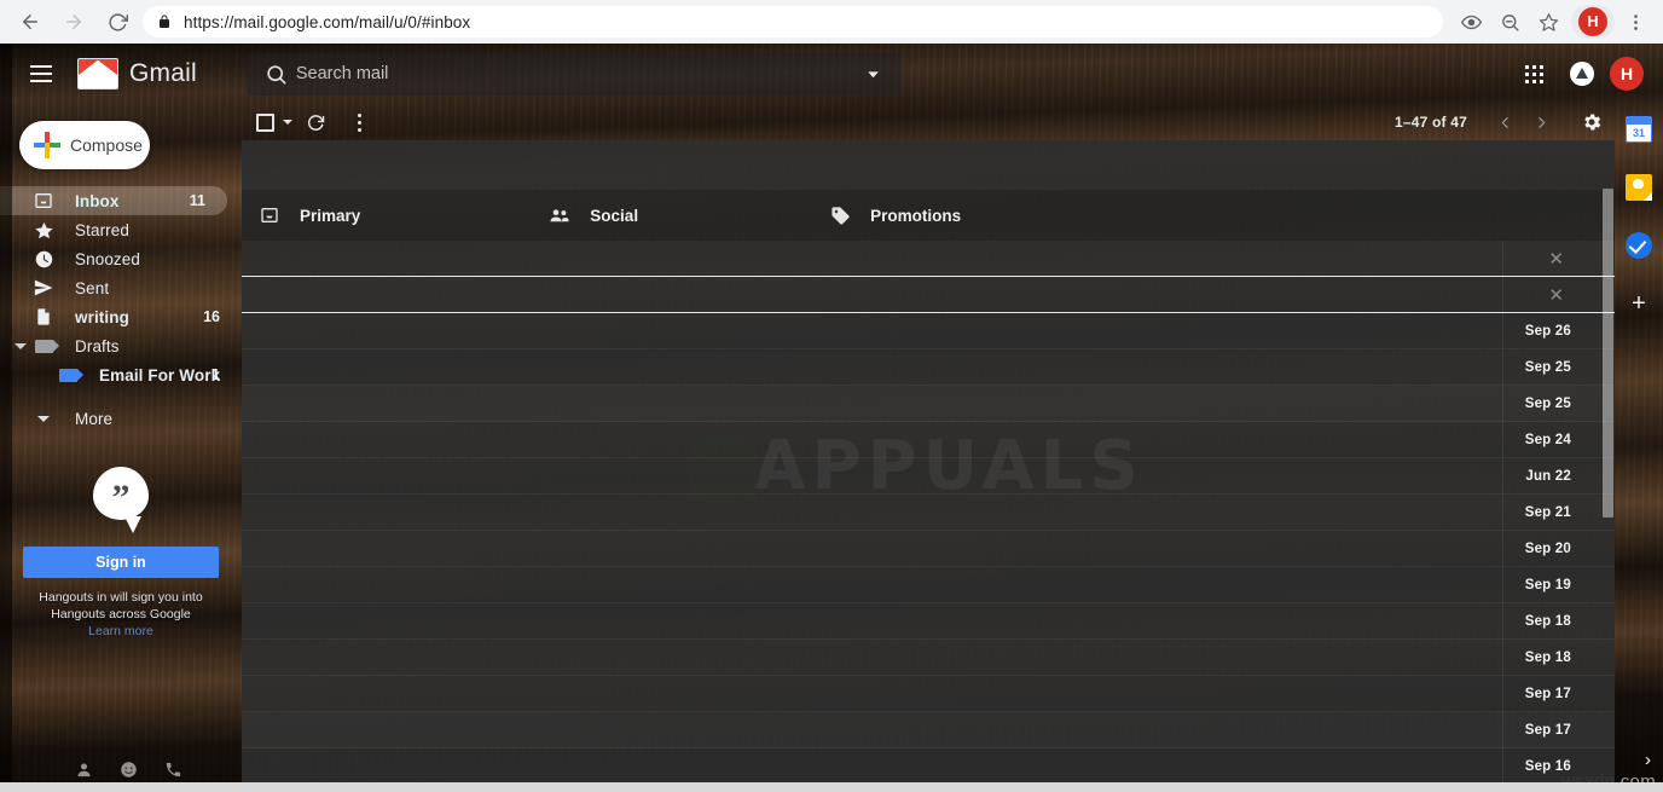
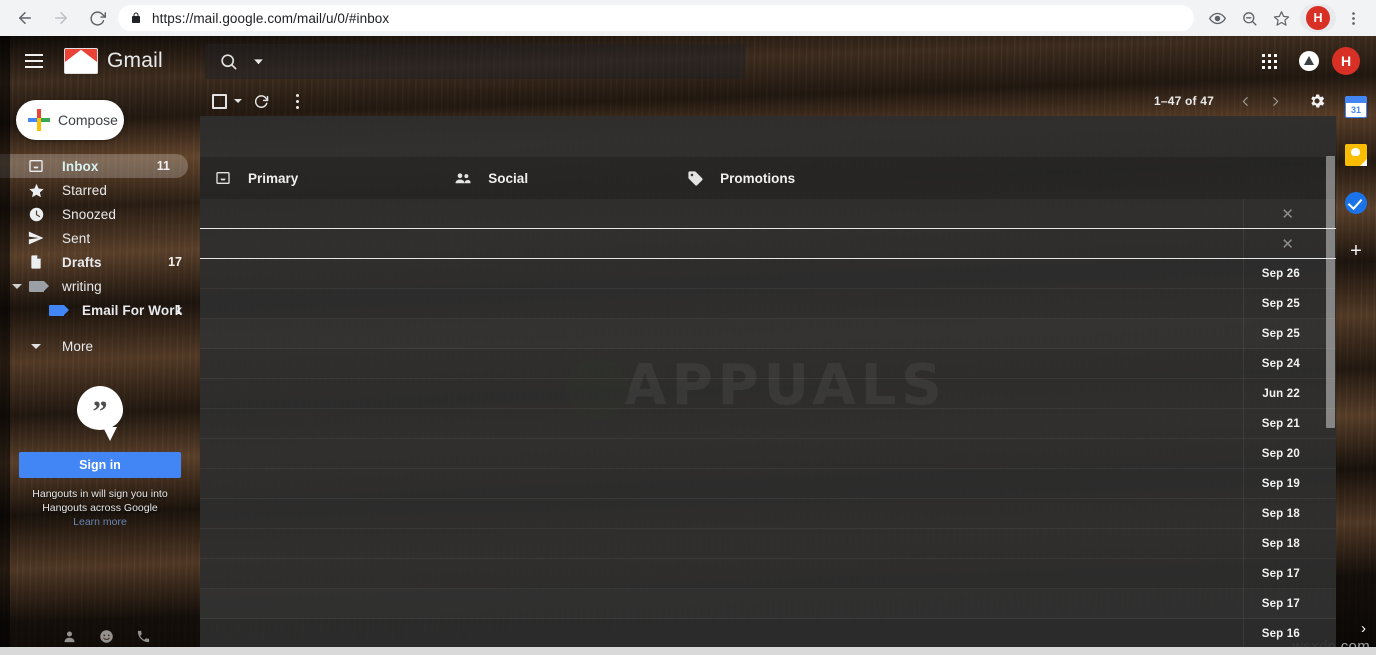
  https://mail.google.com/mail/u/0/#inbox
  H
  Gmail
- Search mail
  H
  Compose
  Inbox
  11
  Starred
  Snoozed
  Sent
- writing
+ Drafts
- 16
+ 17
- Drafts
+ writing
  Email For Work
  1
  More
  ”
  Sign in
  Hangouts in will sign you into Hangouts across Google
  Learn more
  1–47 of 47
  APPUALS
  Primary
  Social
  Promotions
  ✕
  ✕
  Sep 26
  Sep 25
  Sep 25
  Sep 24
  Jun 22
  Sep 21
  Sep 20
  Sep 19
  Sep 18
  Sep 18
  Sep 17
  Sep 17
  Sep 16
  31
  +
  ›
